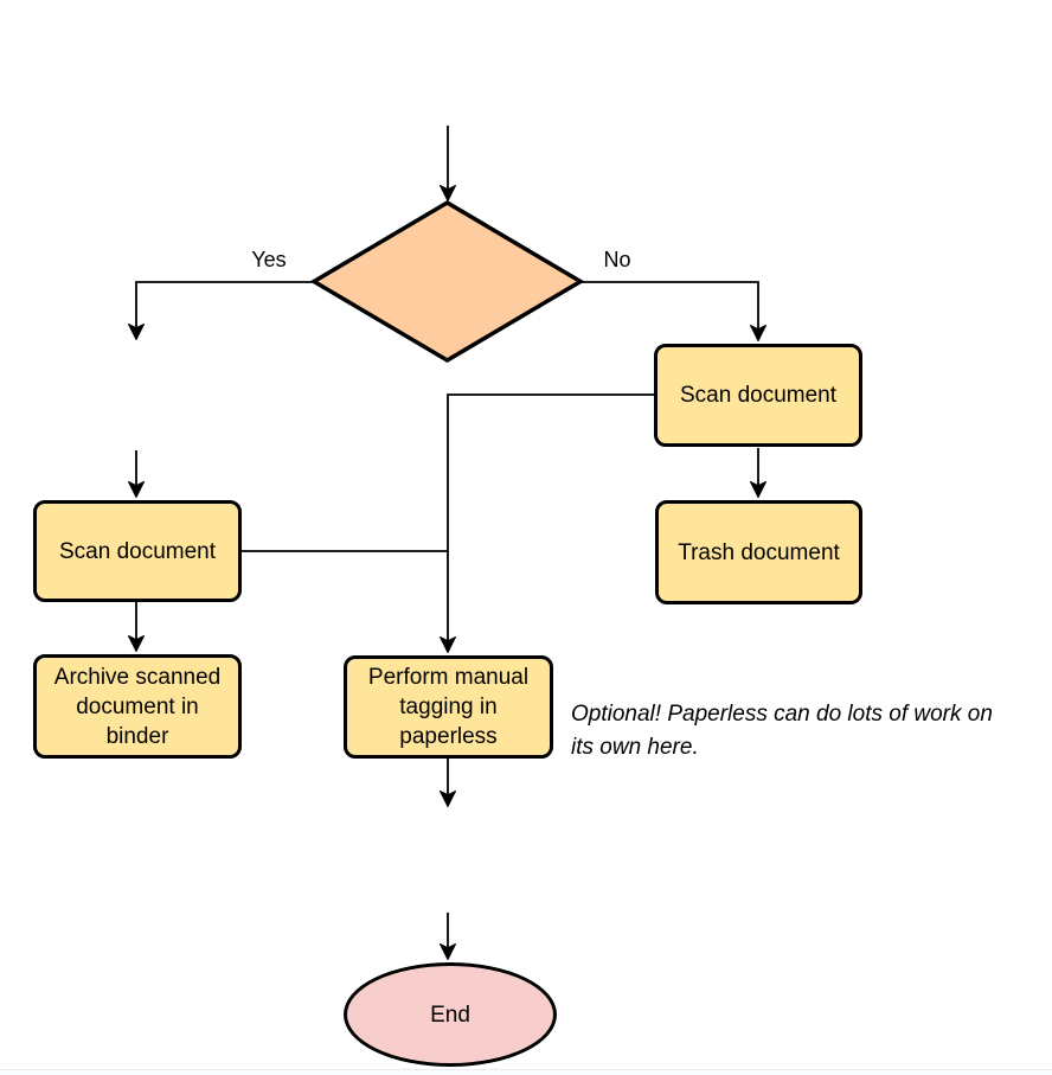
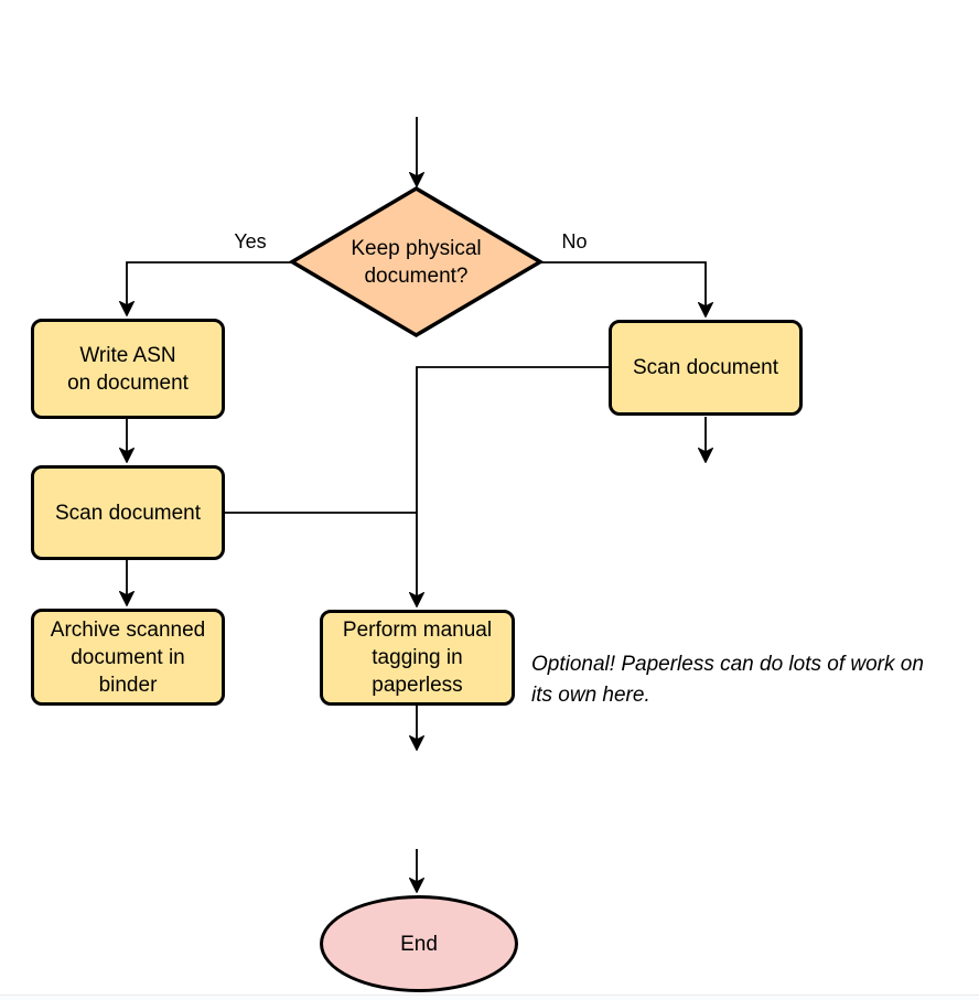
+ Keep physical
+ document?
+ Write ASN
+ on document
  Scan document
  Archive scanned
  document in
  binder
  Scan document
- Trash document
  Perform manual
  tagging in
  paperless
  End
  Yes
  No
  Optional! Paperless can do lots of work on
  its own here.
